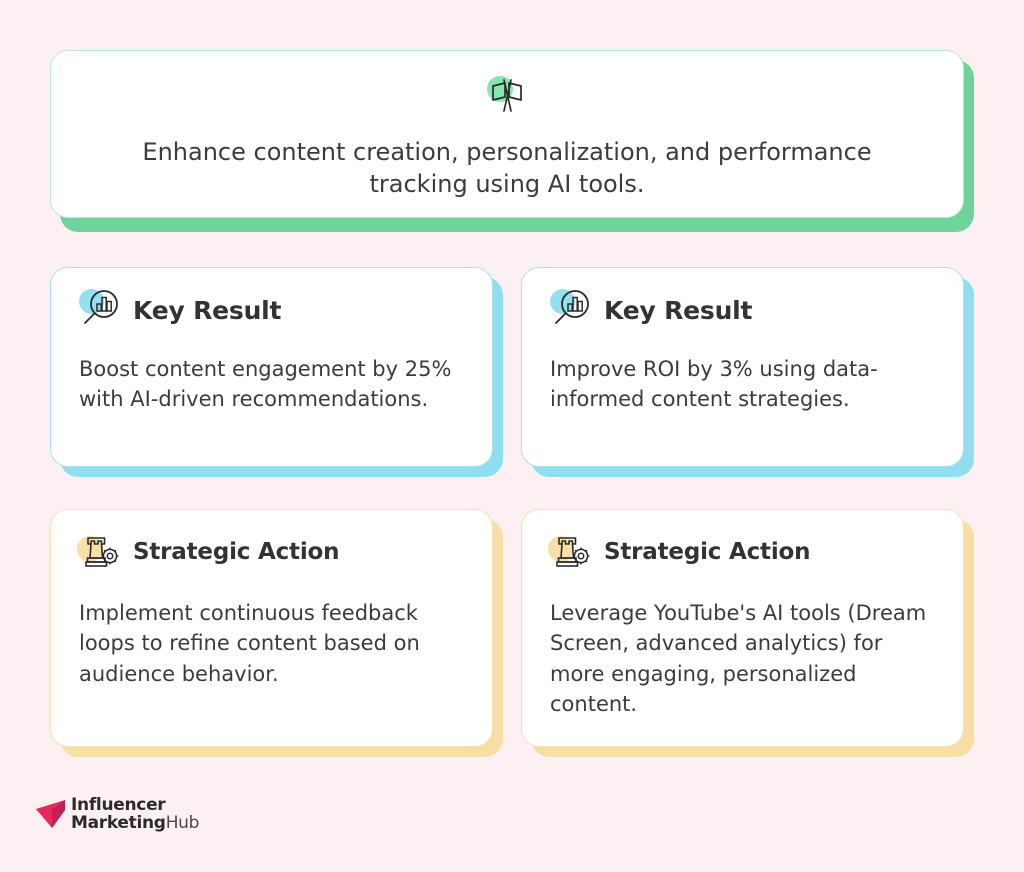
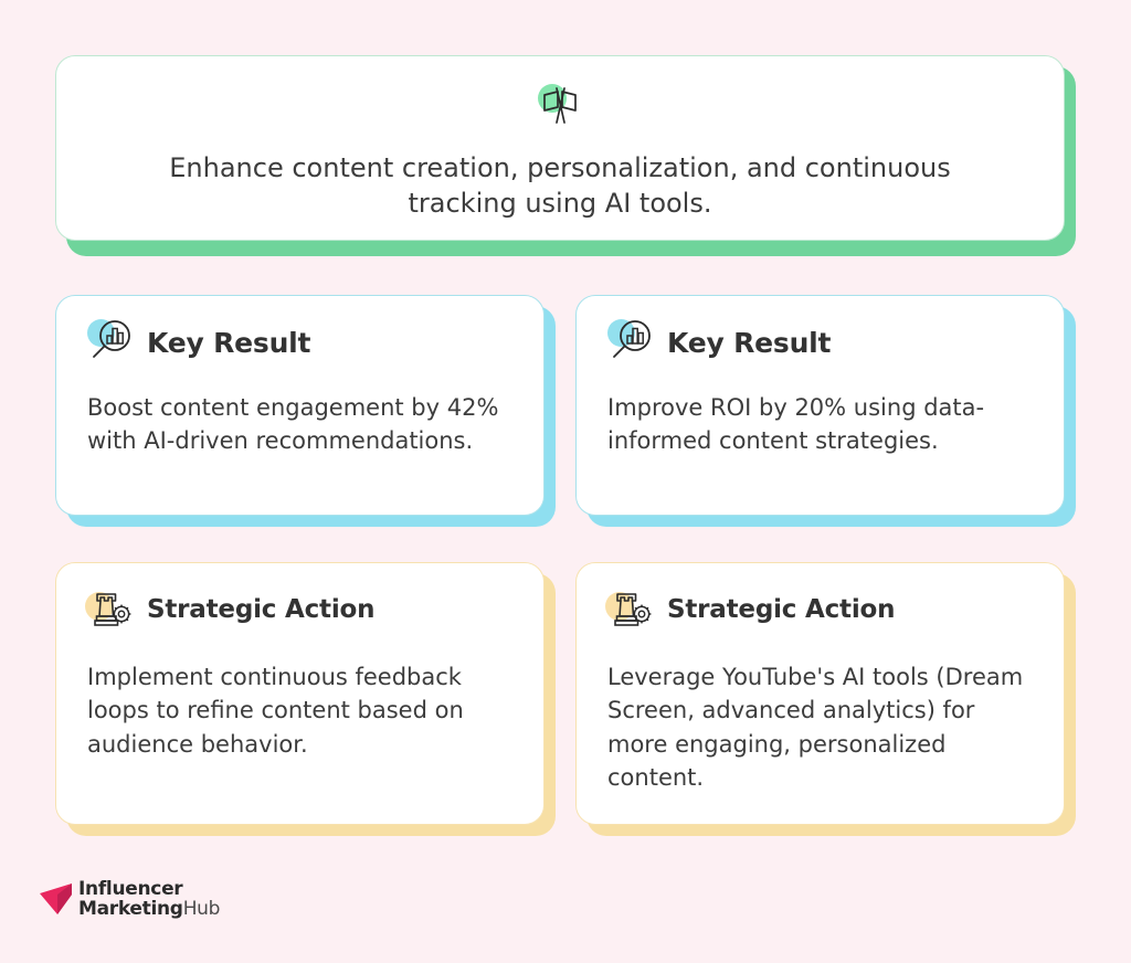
- Enhance content creation, personalization, and performance tracking using AI tools.
+ Enhance content creation, personalization, and continuous tracking using AI tools.
  Key Result
- Boost content engagement by 25% with AI-driven recommendations.
+ Boost content engagement by 42% with AI-driven recommendations.
  Key Result
- Improve ROI by 3% using data-informed content strategies.
+ Improve ROI by 20% using data-informed content strategies.
  Strategic Action
  Implement continuous feedback loops to refine content based on audience behavior.
  Strategic Action
  Leverage YouTube's AI tools (Dream Screen, advanced analytics) for more engaging, personalized content.
  Influencer
  MarketingHub
